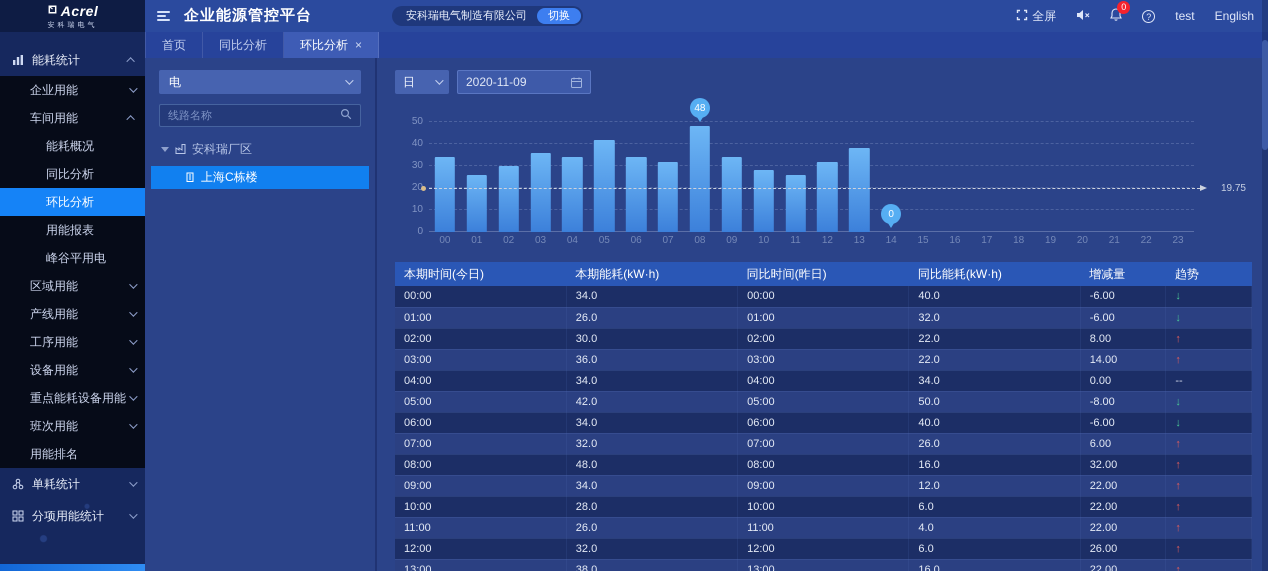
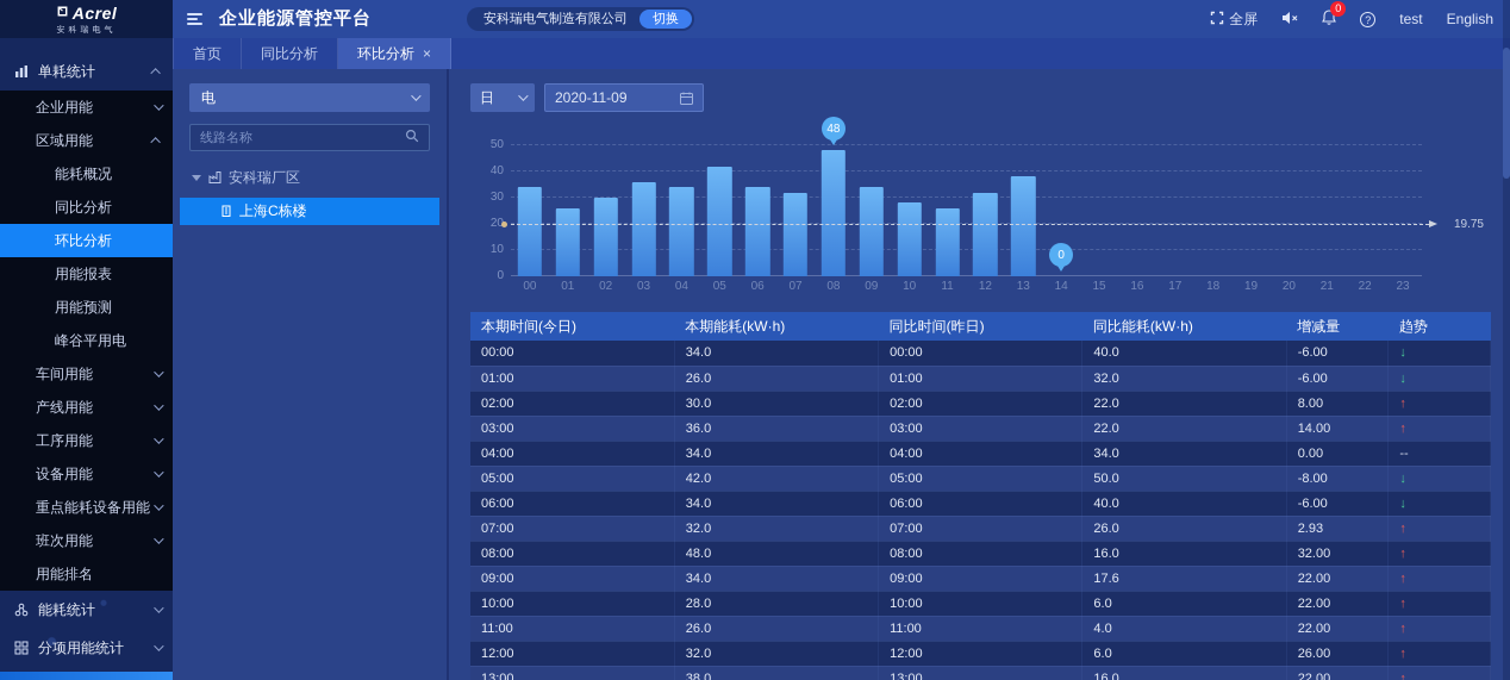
  Acrel
  企业能源管控平台
  安科瑞电气制造有限公司
  切换
  全屏
  0
  ?
  test
  English
- 能耗统计
+ 单耗统计
  企业用能
- 车间用能
+ 区域用能
  能耗概况
  同比分析
  环比分析
  用能报表
+ 用能预测
  峰谷平用电
- 区域用能
+ 车间用能
  产线用能
  工序用能
  设备用能
  重点能耗设备用能
  班次用能
  用能排名
- 单耗统计
+ 能耗统计
  分项用能统计
  首页
  同比分析
  环比分析
  ×
  电
  线路名称
  安科瑞厂区
  上海C栋楼
  日
  2020-11-09
  0
  10
  30
  40
  50
  19.75
  48
  0
  00
  01
  02
  03
  04
  05
  06
  07
  08
  09
  10
  11
  12
  13
  14
  15
  16
  17
  18
  19
  20
  21
  22
  23
  本期时间(今日)	本期能耗(kW·h)	同比时间(昨日)	同比能耗(kW·h)	增减量	趋势
  00:00	34.0	00:00	40.0	-6.00	↓
  01:00	26.0	01:00	32.0	-6.00	↓
  02:00	30.0	02:00	22.0	8.00	↑
  03:00	36.0	03:00	22.0	14.00	↑
  04:00	34.0	04:00	34.0	0.00	--
  05:00	42.0	05:00	50.0	-8.00	↓
  06:00	34.0	06:00	40.0	-6.00	↓
- 07:00	32.0	07:00	26.0	6.00	↑
+ 07:00	32.0	07:00	26.0	2.93	↑
  08:00	48.0	08:00	16.0	32.00	↑
- 09:00	34.0	09:00	12.0	22.00	↑
+ 09:00	34.0	09:00	17.6	22.00	↑
  10:00	28.0	10:00	6.0	22.00	↑
  11:00	26.0	11:00	4.0	22.00	↑
  12:00	32.0	12:00	6.0	26.00	↑
  13:00	38.0	13:00	16.0	22.00	↑
